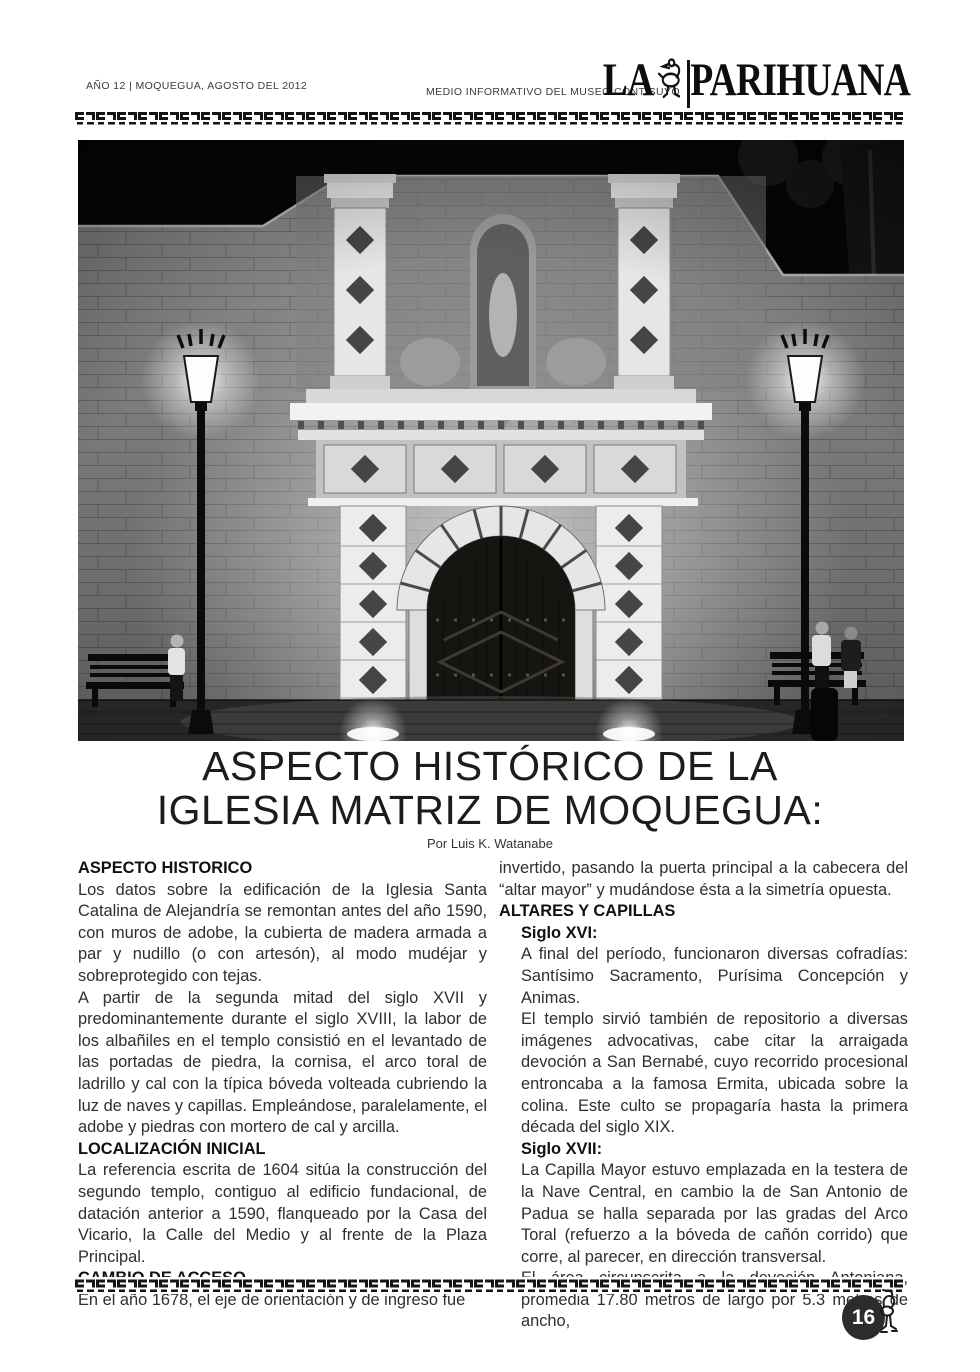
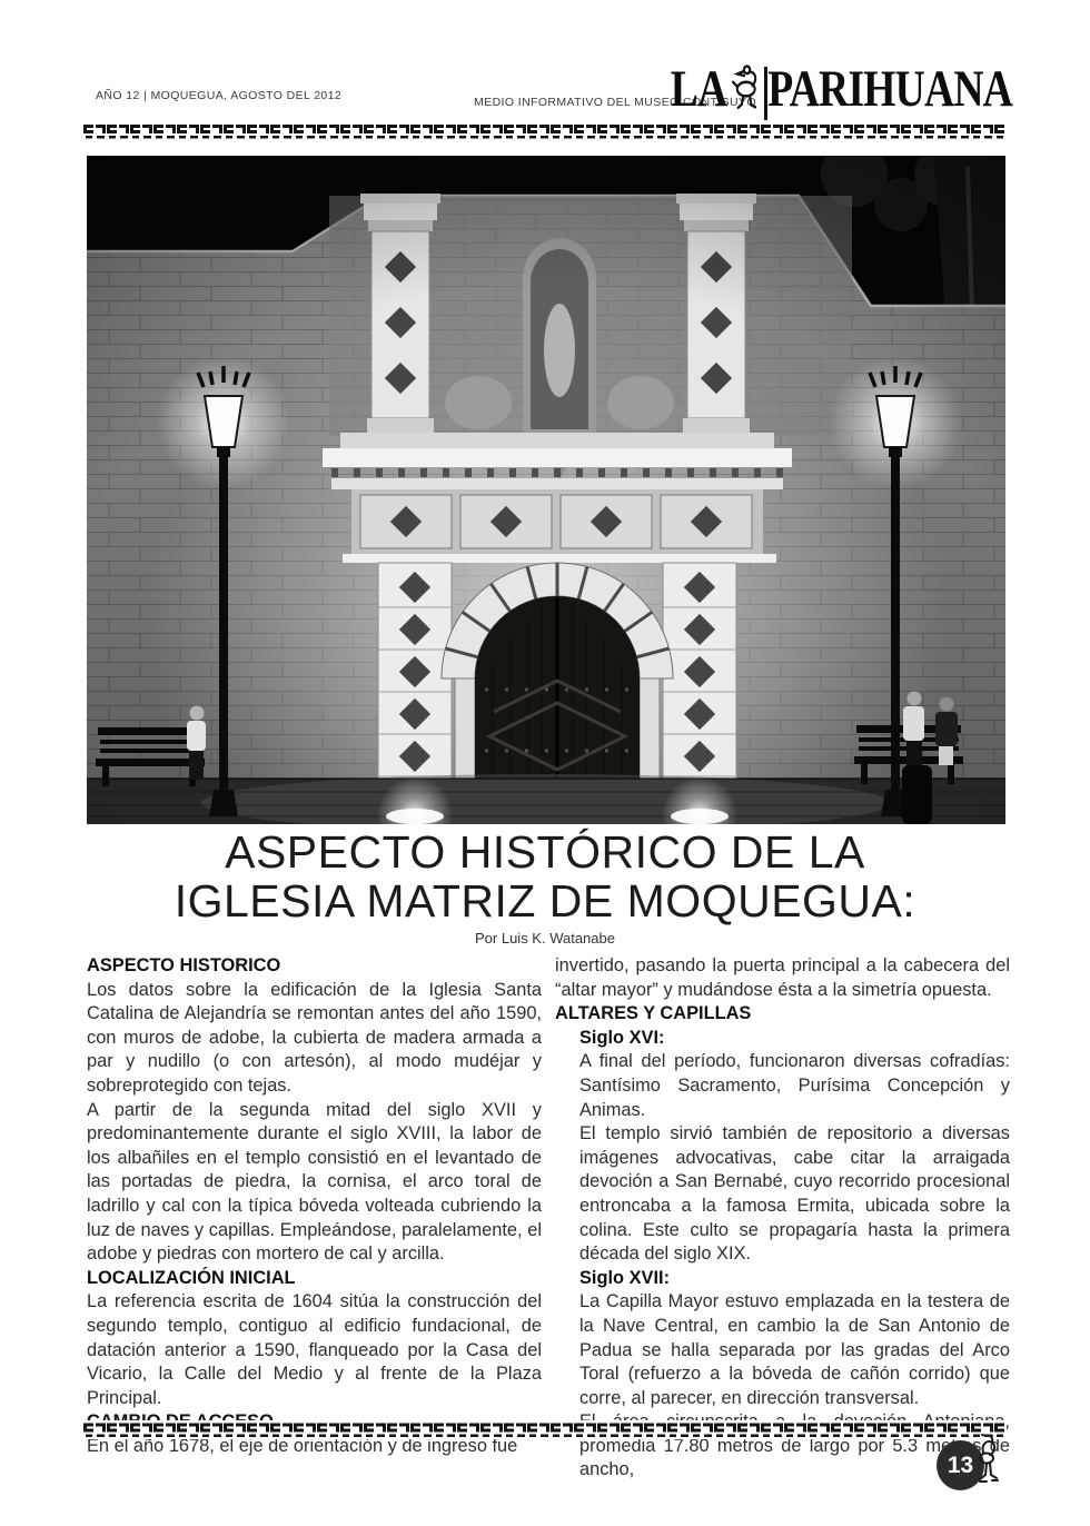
  AÑO 12 | MOQUEGUA, AGOSTO DEL 2012
  MEDIO INFORMATIVO DEL MUSEO CONTISU
  LA
  PARIHUANA
  ASPECTO HISTÓRICO DE LA
  IGLESIA MATRIZ DE MOQUEGUA:
  Por Luis K. Watanabe
  ASPECTO HISTORICO
  Los datos sobre la edificación de la Iglesia Santa Catalina de Alejandría se remontan antes del año 1590, con muros de adobe, la cubierta de madera armada a par y nudillo (o con artesón), al modo mudéjar y sobreprotegido con tejas.
  A partir de la segunda mitad del siglo XVII y predominantemente durante el siglo XVIII, la labor de los albañiles en el templo consistió en el levantado de las portadas de piedra, la cornisa, el arco toral de ladrillo y cal con la típica bóveda volteada cubriendo la luz de naves y capillas. Empleándose, paralelamente, el adobe y piedras con mortero de cal y arcilla.
  LOCALIZACIÓN INICIAL
  La referencia escrita de 1604 sitúa la construcción del segundo templo, contiguo al edificio fundacional, de datación anterior a 1590, flanqueado por la Casa del Vicario, la Calle del Medio y al frente de la Plaza Principal.
  En el año 1678, el eje de orientación y de ingreso fue
  invertido, pasando la puerta principal a la cabecera del “altar mayor” y mudándose ésta a la simetría opuesta.
  ALTARES Y CAPILLAS
  Siglo XVI:
  A final del período, funcionaron diversas cofradías: Santísimo Sacramento, Purísima Concepción y Animas.
  El templo sirvió también de repositorio a diversas imágenes advocativas, cabe citar la arraigada devoción a San Bernabé, cuyo recorrido procesional entroncaba a la famosa Ermita, ubicada sobre la colina. Este culto se propagaría hasta la primera década del siglo XIX.
  Siglo XVII:
  La Capilla Mayor estuvo emplazada en la testera de la Nave Central, en cambio la de San Antonio de Padua se halla separada por las gradas del Arco Toral (refuerzo a la bóveda de cañón corrido) que corre, al parecer, en dirección transversal.
- 16
+ 13
